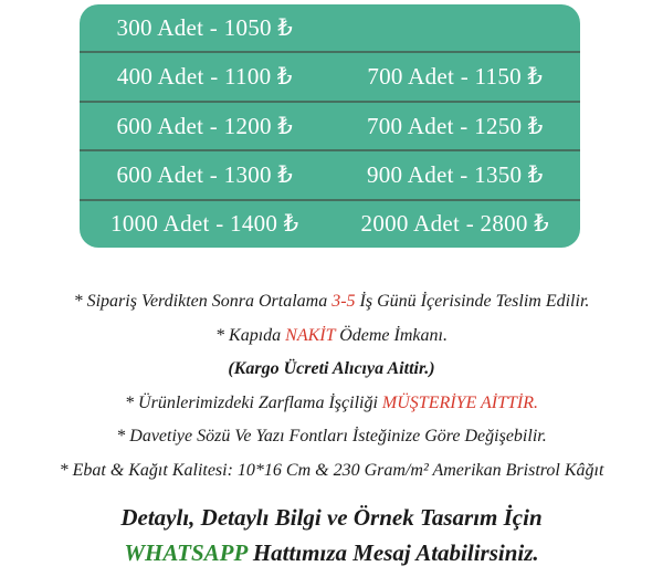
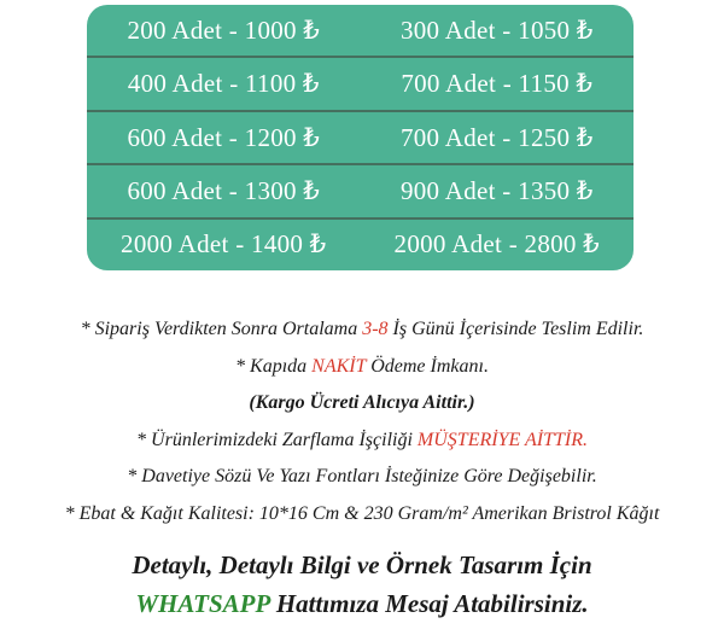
+ 200 Adet - 1000 ₺
  300 Adet - 1050 ₺
  400 Adet - 1100 ₺
  700 Adet - 1150 ₺
  600 Adet - 1200 ₺
  700 Adet - 1250 ₺
  600 Adet - 1300 ₺
  900 Adet - 1350 ₺
- 1000 Adet - 1400 ₺
+ 2000 Adet - 1400 ₺
  2000 Adet - 2800 ₺
- * Sipariş Verdikten Sonra Ortalama 3-5 İş Günü İçerisinde Teslim Edilir.
+ * Sipariş Verdikten Sonra Ortalama 3-8 İş Günü İçerisinde Teslim Edilir.
  * Kapıda NAKİT Ödeme İmkanı.
  (Kargo Ücreti Alıcıya Aittir.)
  * Ürünlerimizdeki Zarflama İşçiliği MÜŞTERİYE AİTTİR.
  * Davetiye Sözü Ve Yazı Fontları İsteğinize Göre Değişebilir.
  * Ebat & Kağıt Kalitesi: 10*16 Cm & 230 Gram/m² Amerikan Bristrol Kâğıt
  Detaylı, Detaylı Bilgi ve Örnek Tasarım İçin
  WHATSAPP Hattımıza Mesaj Atabilirsiniz.
